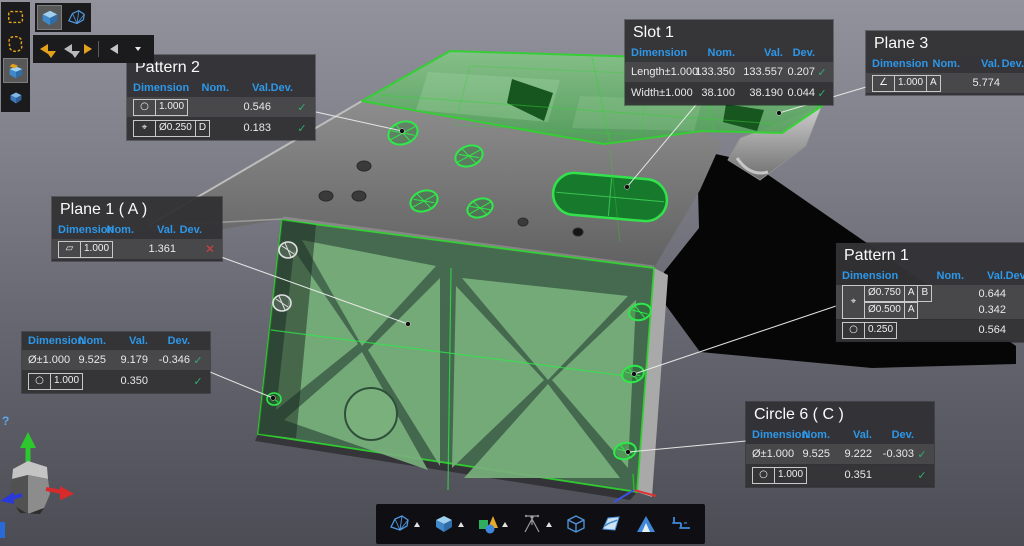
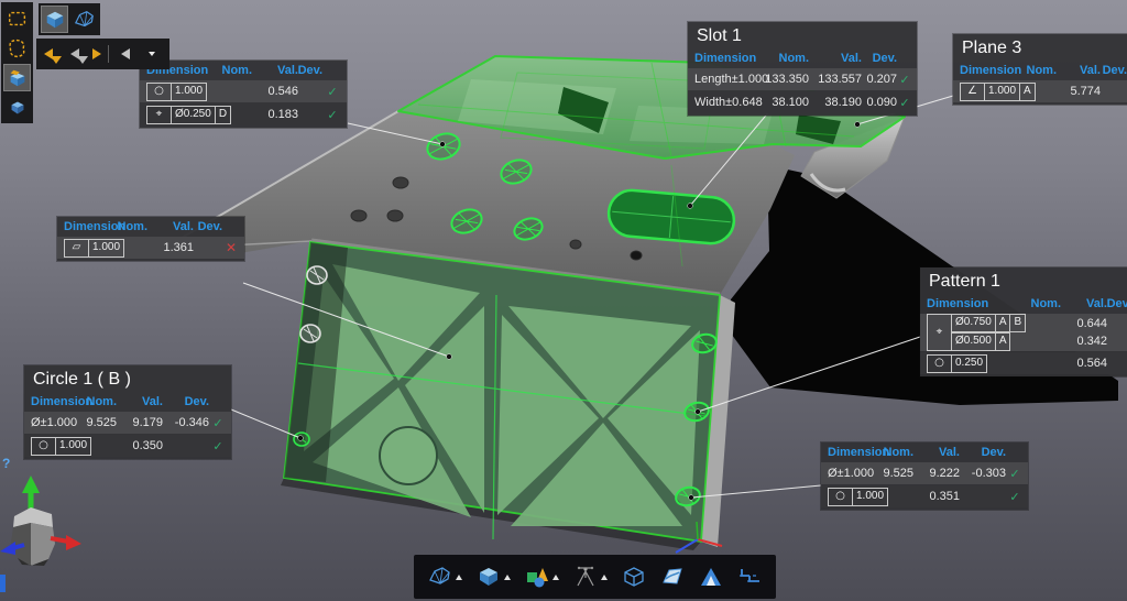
  ?
- Pattern 2
  Dimension
  Nom.
  Val.
  Dev.
  ○
  1.000
  0.546
  ✓
  ⌖
  Ø0.250
  D
  0.183
  ✓
  Slot 1
  Dimension
  Nom.
  Val.
  Dev.
  Length±1.00
  133.350
  133.557
  0.207
  ✓
- Width±1.000
+ Width±0.648
  38.100
  38.190
- 0.044
+ 0.090
  ✓
  Plane 3
  Dimension
  Nom.
  Val.
  Dev.
  ∠
  1.000
  A
  5.774
- Plane 1 ( A )
  Dimension
  Nom.
  Val.
  Dev.
  ▱
  1.000
  1.361
  ✕
+ Circle 1 ( B )
  Dimension
  Nom.
  Val.
  Dev.
  Ø±1.000
  9.525
  9.179
  -0.346
  ✓
  ○
  1.000
  0.350
  ✓
  Pattern 1
  Dimension
  Nom.
  Val.
  Dev
  ⌖
  Ø0.750
  A
  B
  Ø0.500
  A
  0.644
  0.342
  ○
  0.250
  0.564
- Circle 6 ( C )
  Dimension
  Nom.
  Val.
  Dev.
  Ø±1.000
  9.525
  9.222
  -0.303
  ✓
  ○
  1.000
  0.351
  ✓
